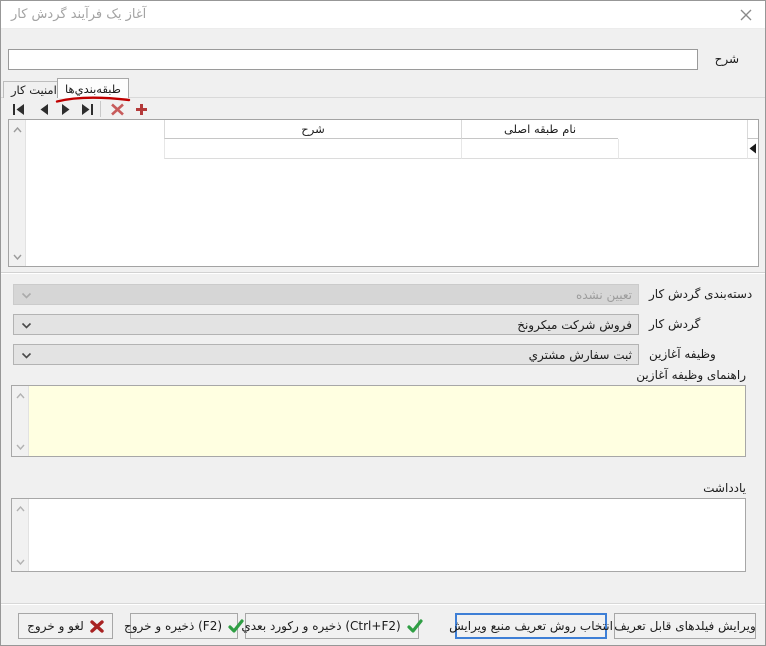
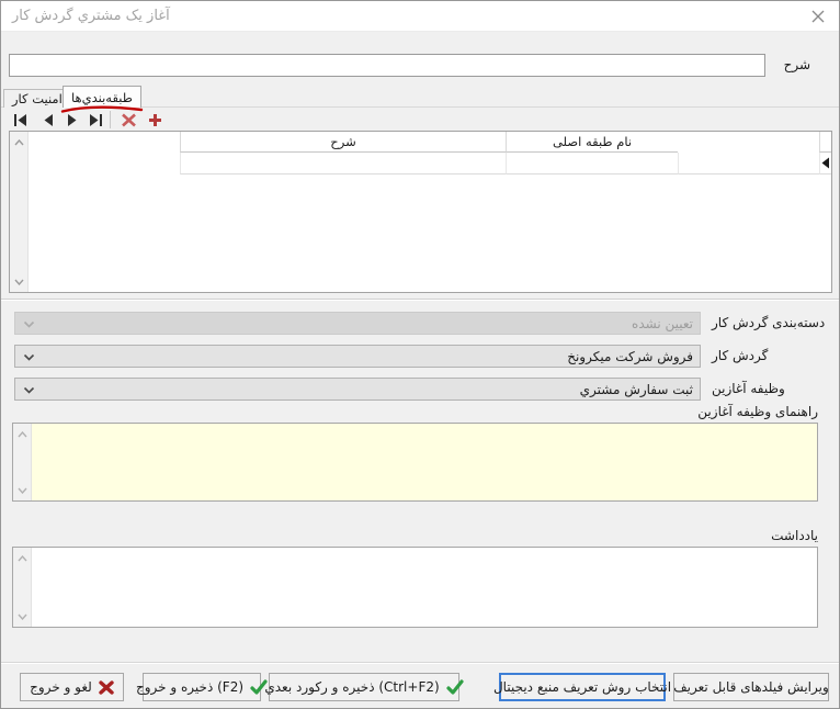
- آغاز یک فرآیند گردش کار
+ آغاز یک مشتري گردش کار
  شرح
  امنیت کار
  طبقه‌بندي‌ها
  شرح
  نام طبقه اصلی
  تعیین نشده
  دسته‌بندی گردش کار
  فروش شرکت میکرونخ
  گردش کار
  ثبت سفارش مشتري
  وظیفه آغازین
  راهنمای وظیفه آغازین
  یادداشت
  لغو و خروج
  ذخیره و خروج (F2)
  ذخیره و رکورد بعدي (Ctrl+F2)
- انتخاب روش تعریف منبع ویرایش
+ انتخاب روش تعریف منبع دیجیتال
  ویرایش فیلدهای قابل تعریف
